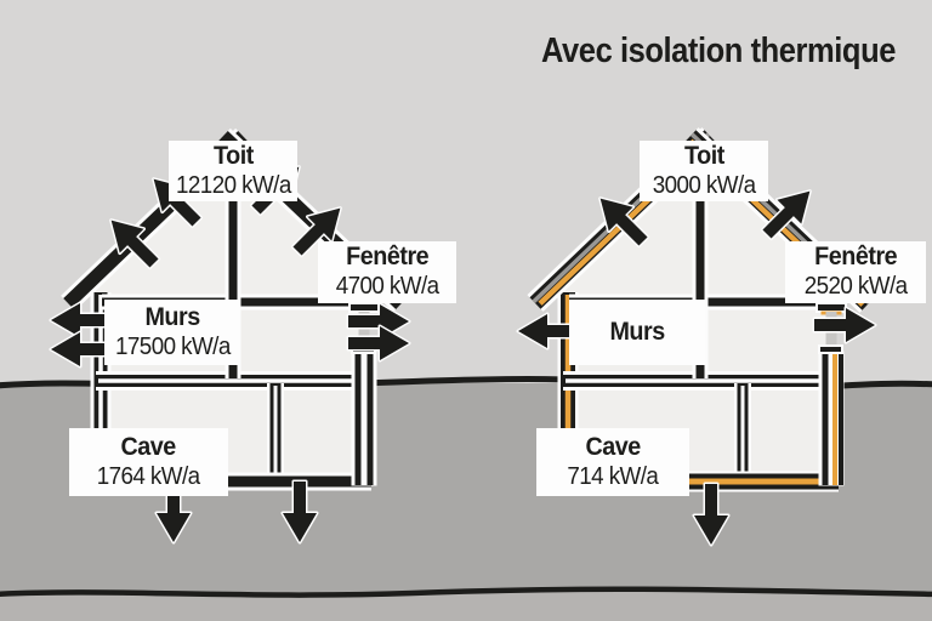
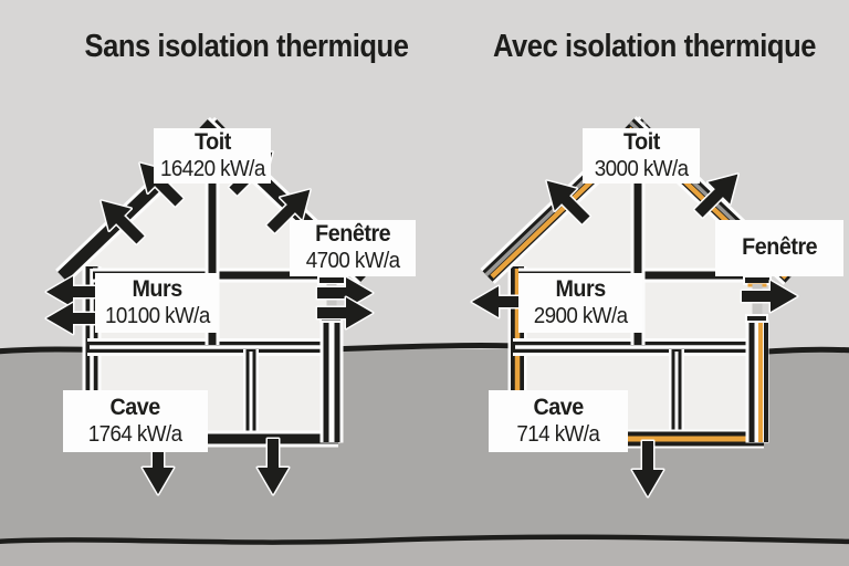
+ Sans isolation thermique
  Avec isolation thermique
  Toit
- 12120 kW/a
+ 16420 kW/a
  Fenêtre
  4700 kW/a
  Murs
- 17500 kW/a
+ 10100 kW/a
  Cave
  1764 kW/a
  Toit
  3000 kW/a
  Fenêtre
- 2520 kW/a
  Murs
+ 2900 kW/a
  Cave
  714 kW/a
